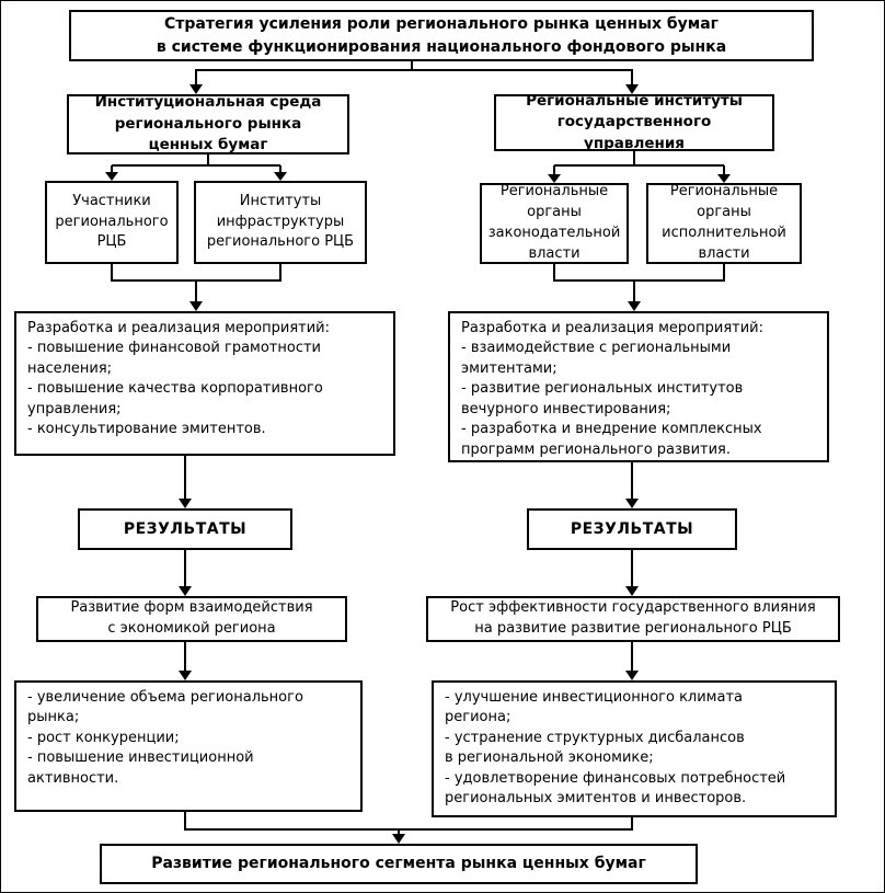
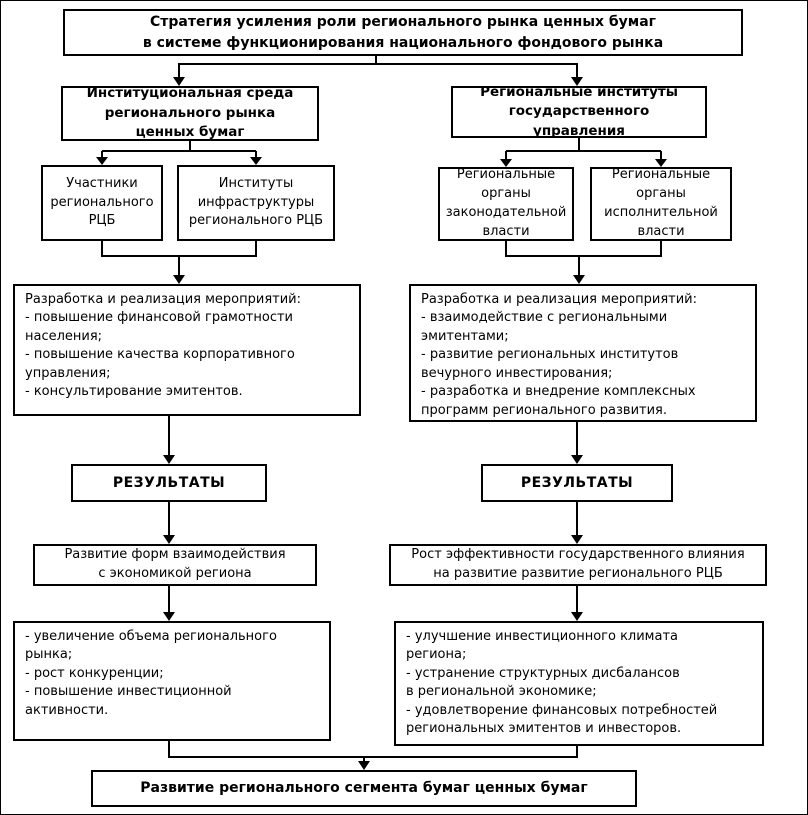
  Стратегия усиления роли регионального рынка ценных бумаг
  в системе функционирования национального фондового рынка
  Институциональная среда
  регионального рынка
  ценных бумаг
  Региональные институты
  государственного
  управления
  Участники
  регионального
  РЦБ
  Институты
  инфраструктуры
  регионального РЦБ
  Региональные
  органы
  законодательной
  власти
  Региональные
  органы
  исполнительной
  власти
  Разработка и реализация мероприятий:
  - повышение финансовой грамотности
  населения;
  - повышение качества корпоративного
  управления;
  - консультирование эмитентов.
  Разработка и реализация мероприятий:
  - взаимодействие с региональными
  эмитентами;
  - развитие региональных институтов
  вечурного инвестирования;
  - разработка и внедрение комплексных
  программ регионального развития.
  РЕЗУЛЬТАТЫ
  РЕЗУЛЬТАТЫ
  Развитие форм взаимодействия
  с экономикой региона
  Рост эффективности государственного влияния
  на развитие развитие регионального РЦБ
  - увеличение объема регионального
  рынка;
  - рост конкуренции;
  - повышение инвестиционной
  активности.
  - улучшение инвестиционного климата
  региона;
  - устранение структурных дисбалансов
  в региональной экономике;
  - удовлетворение финансовых потребностей
  региональных эмитентов и инвесторов.
- Развитие регионального сегмента рынка ценных бумаг
+ Развитие регионального сегмента бумаг ценных бумаг
